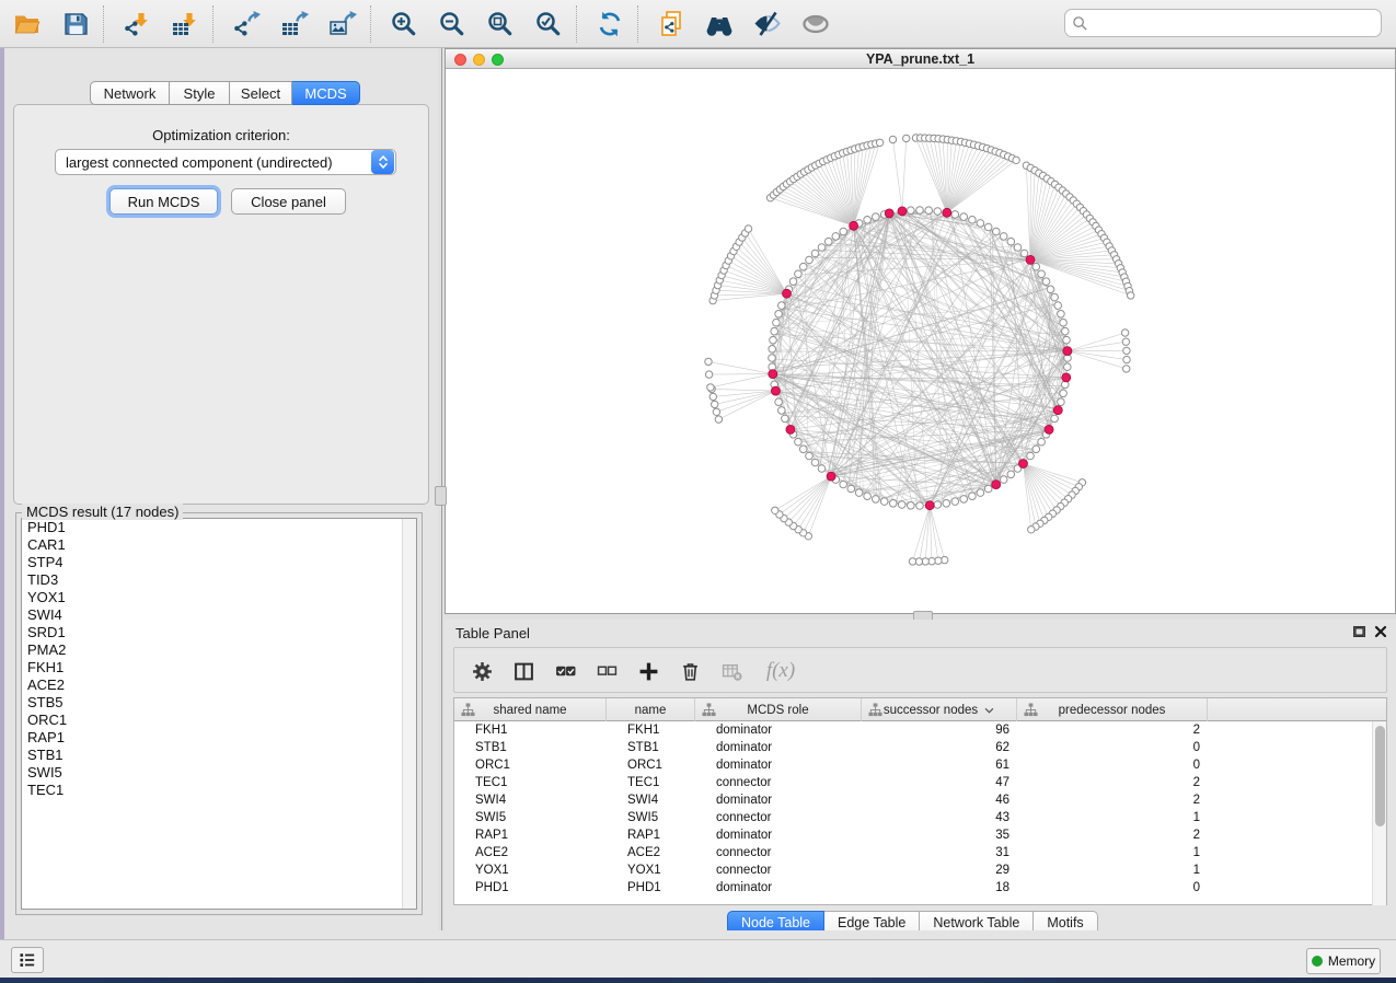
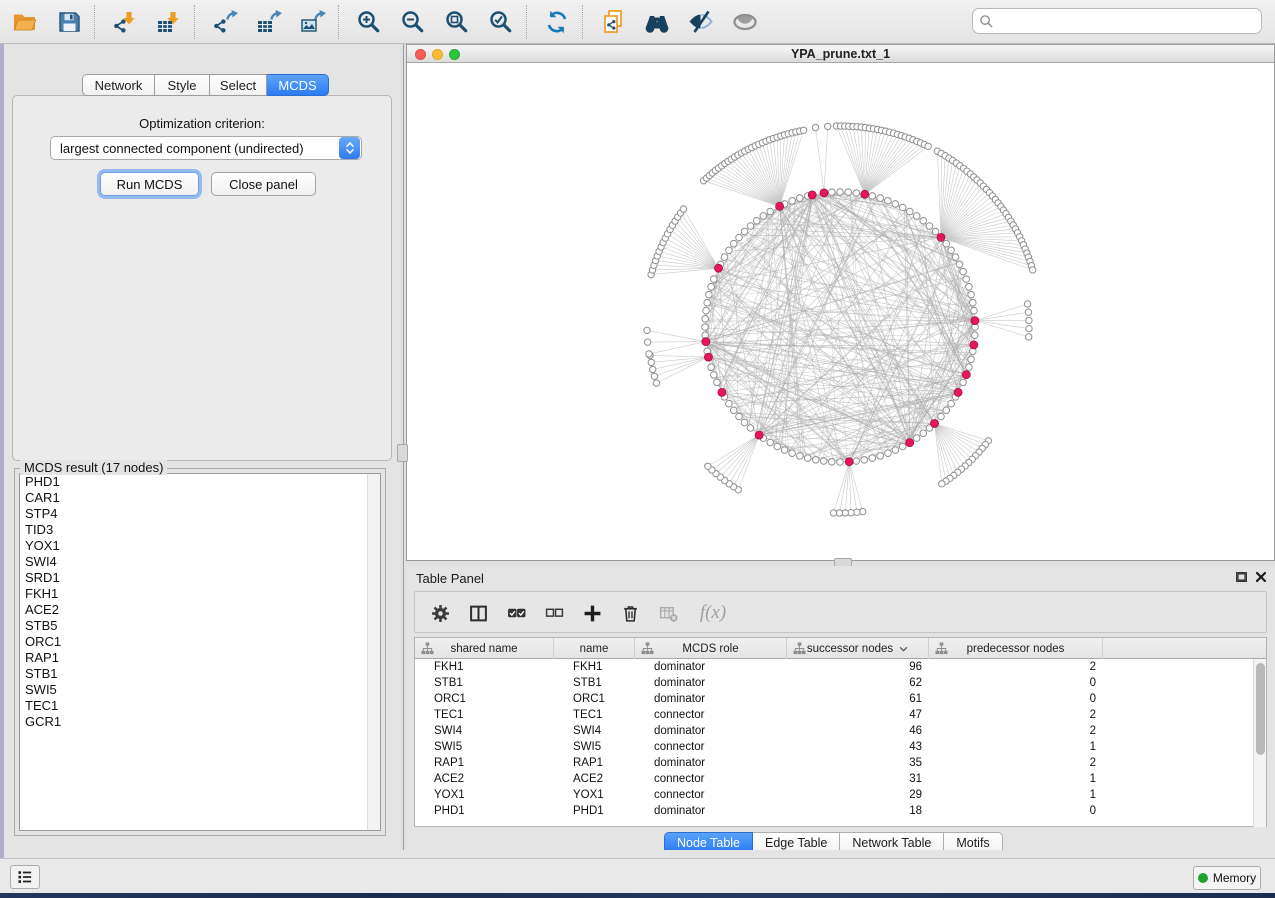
  Optimization criterion:
  largest connected component (undirected)
  Run MCDS
  Close panel
  Network
  Style
  Select
  MCDS
  MCDS result (17 nodes)
  PHD1
  CAR1
  STP4
  TID3
  YOX1
  SWI4
  SRD1
- PMA2
  FKH1
  ACE2
  STB5
  ORC1
  RAP1
  STB1
  SWI5
  TEC1
+ GCR1
  YPA_prune.txt_1
  Table Panel
  f(x)
  shared name
  name
  MCDS role
  successor nodes
  predecessor nodes
  FKH1
  FKH1
  dominator
  96
  2
  STB1
  STB1
  dominator
  62
  0
  ORC1
  ORC1
  dominator
  61
  0
  TEC1
  TEC1
  connector
  47
  2
  SWI4
  SWI4
  dominator
  46
  2
  SWI5
  SWI5
  connector
  43
  1
  RAP1
  RAP1
  dominator
  35
  2
  ACE2
  ACE2
  connector
  31
  1
  YOX1
  YOX1
  connector
  29
  1
  PHD1
  PHD1
  dominator
  18
  0
  Node Table
  Edge Table
  Network Table
  Motifs
  Memory
